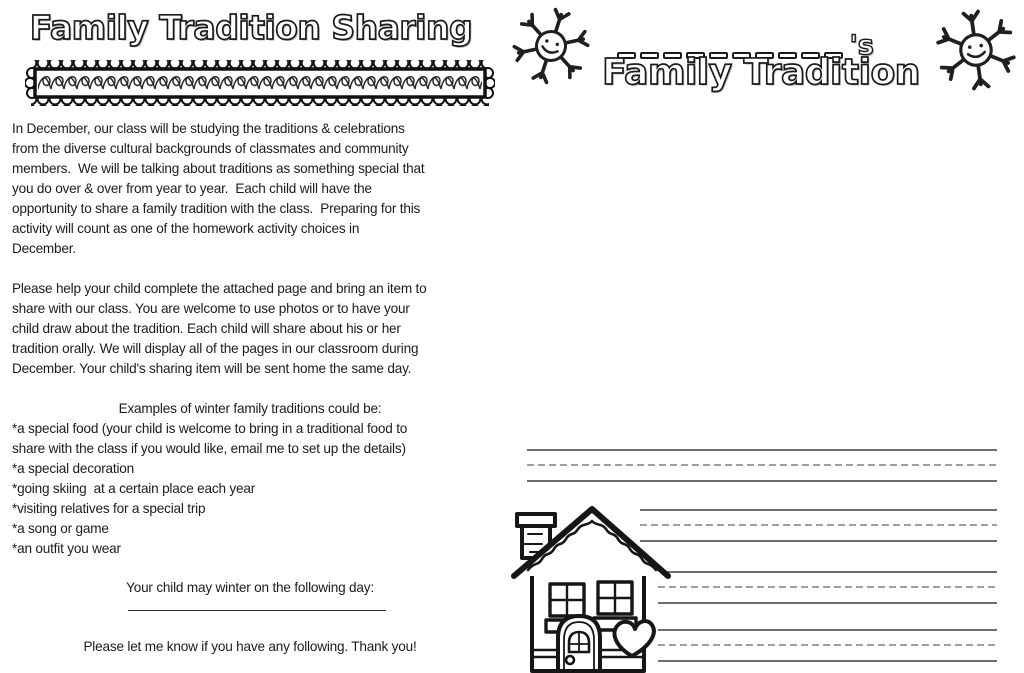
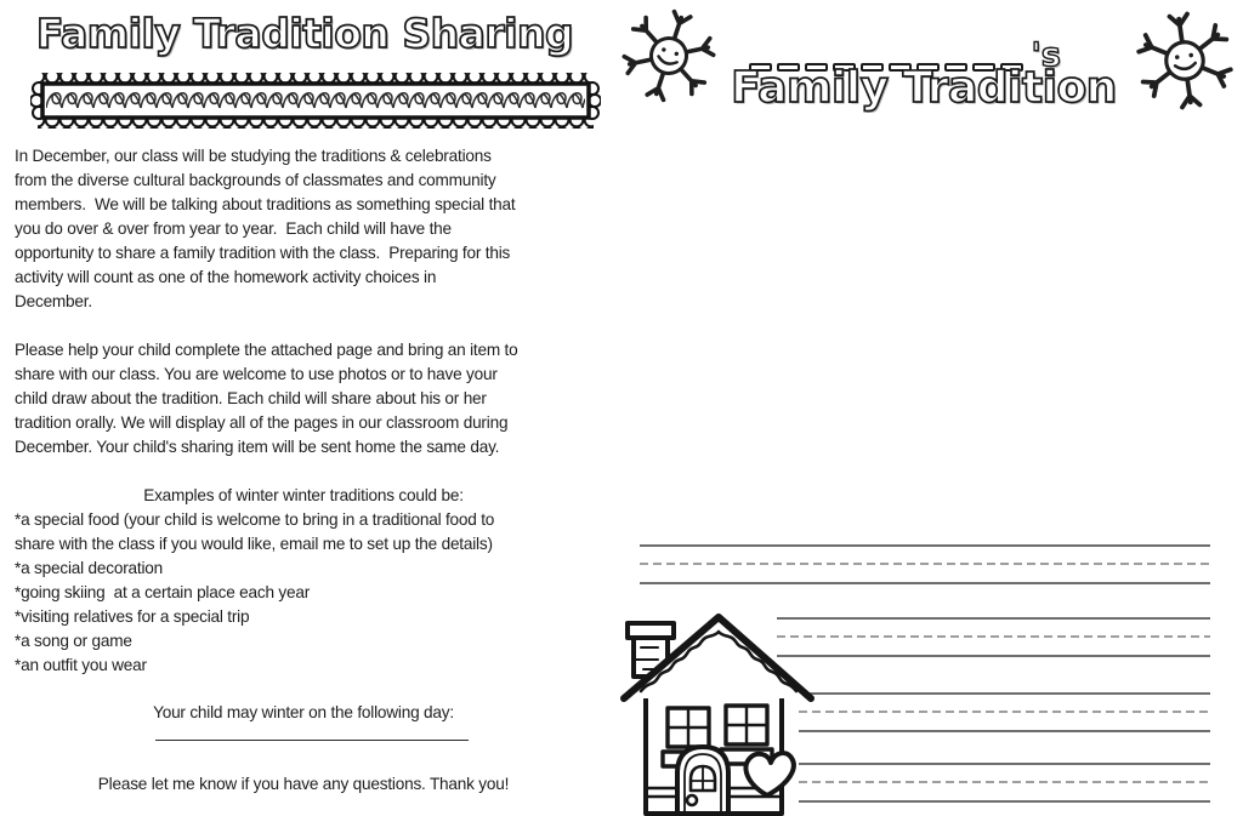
  Family Tradition Sharing
  In December, our class will be studying the traditions & celebrations
  from the diverse cultural backgrounds of classmates and community
  members. We will be talking about traditions as something special that
  you do over & over from year to year. Each child will have the
  opportunity to share a family tradition with the class. Preparing for this
  activity will count as one of the homework activity choices in
  December.
  Please help your child complete the attached page and bring an item to
  share with our class. You are welcome to use photos or to have your
  child draw about the tradition. Each child will share about his or her
  tradition orally. We will display all of the pages in our classroom during
  December. Your child's sharing item will be sent home the same day.
- Examples of winter family traditions could be:
+ Examples of winter winter traditions could be:
  *a special food (your child is welcome to bring in a traditional food to
  share with the class if you would like, email me to set up the details)
  *a special decoration
  *going skiing at a certain place each year
  *visiting relatives for a special trip
  *a song or game
  *an outfit you wear
  Your child may winter on the following day:
- Please let me know if you have any following. Thank you!
+ Please let me know if you have any questions. Thank you!
  's
  Family Tradition
